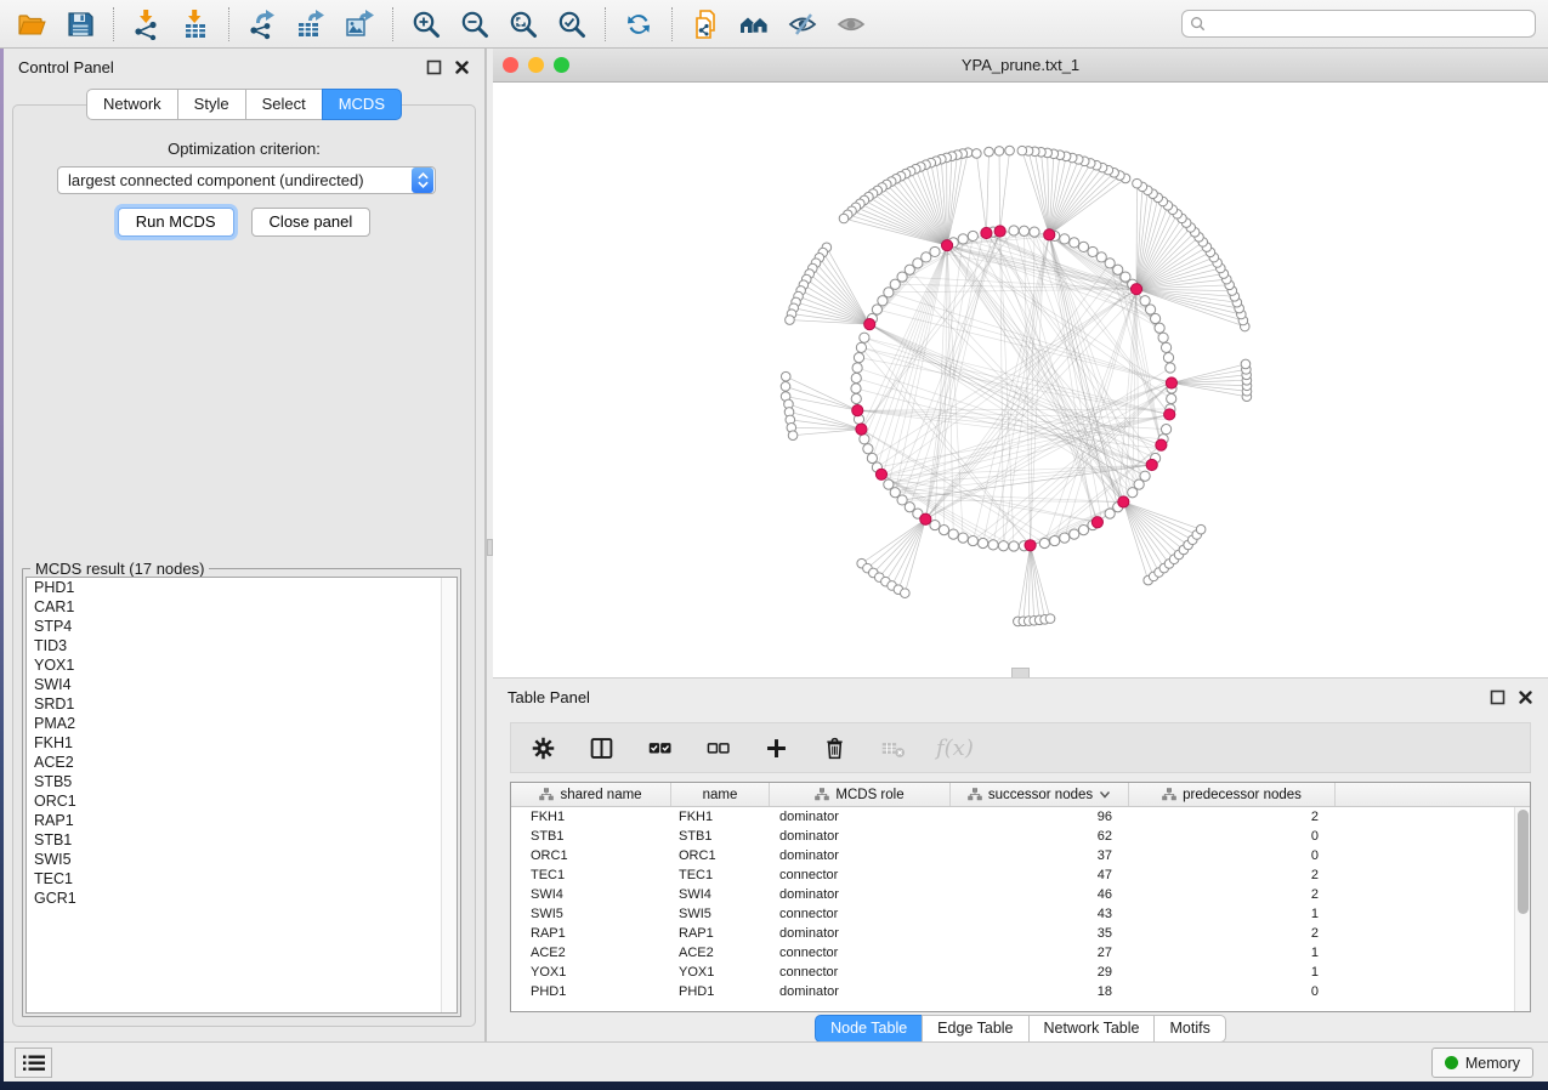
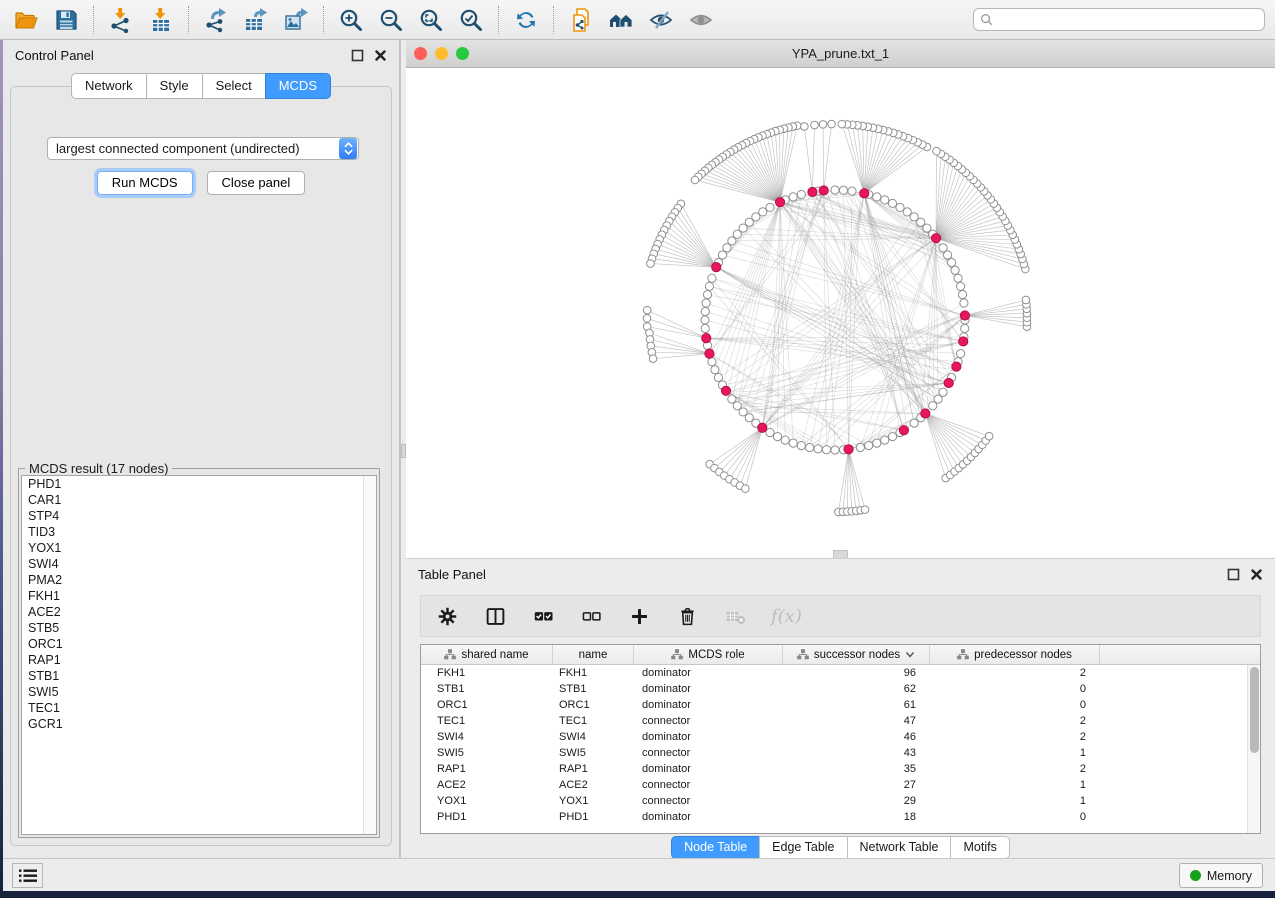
  Control Panel
  Network
  Style
  Select
  MCDS
- Optimization criterion:
  largest connected component (undirected)
  Run MCDS
  Close panel
  MCDS result (17 nodes)
  PHD1
  CAR1
  STP4
  TID3
  YOX1
  SWI4
- SRD1
  PMA2
  FKH1
  ACE2
  STB5
  ORC1
  RAP1
  STB1
  SWI5
  TEC1
  GCR1
  YPA_prune.txt_1
  Table Panel
  f(x)
  shared name
  name
  MCDS role
  successor nodes
  predecessor nodes
  FKH1
  FKH1
  dominator
  96
  2
  STB1
  STB1
  dominator
  62
  0
  ORC1
  ORC1
  dominator
- 37
+ 61
  0
  TEC1
  TEC1
  connector
  47
  2
  SWI4
  SWI4
  dominator
  46
  2
  SWI5
  SWI5
  connector
  43
  1
  RAP1
  RAP1
  dominator
  35
  2
  ACE2
  ACE2
  connector
  27
  1
  YOX1
  YOX1
  connector
  29
  1
  PHD1
  PHD1
  dominator
  18
  0
  Node Table
  Edge Table
  Network Table
  Motifs
  Memory
